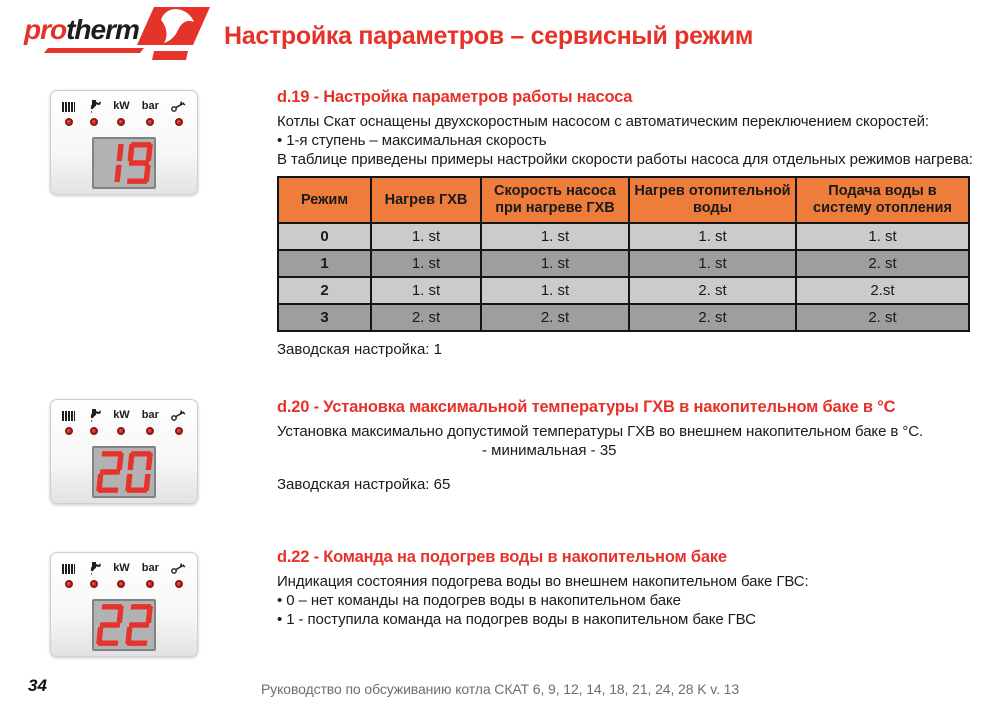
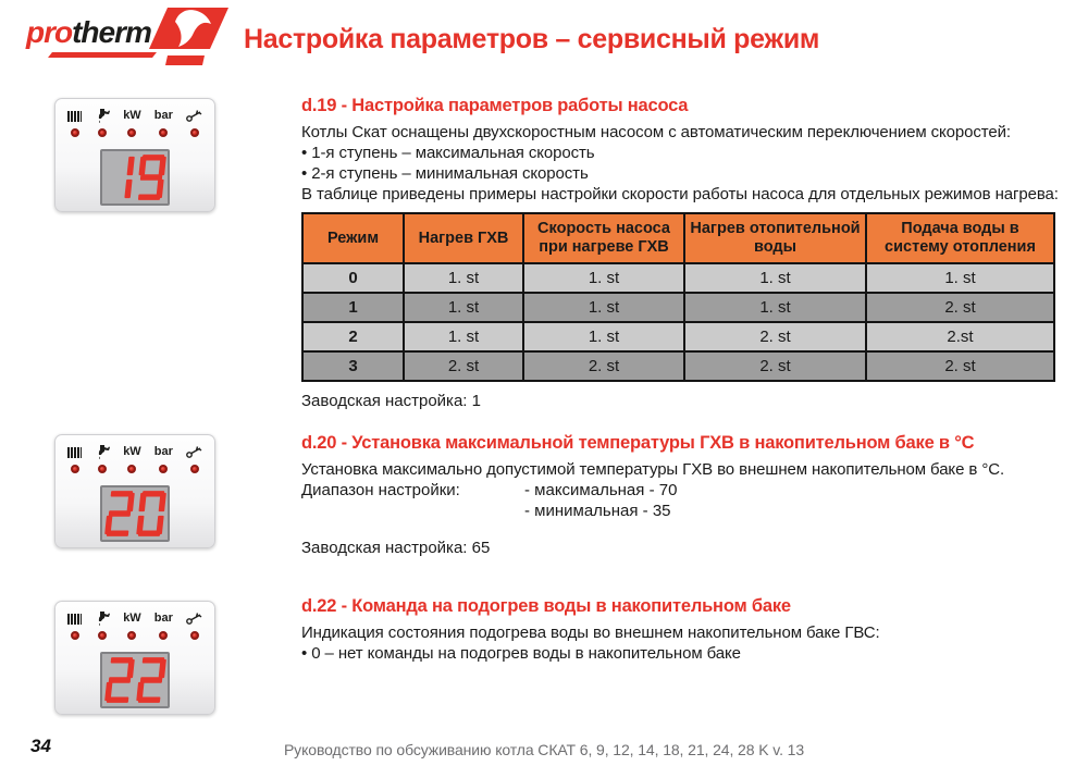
  protherm
  Настройка параметров – сервисный режим
  kW
  bar
  kW
  bar
  kW
  bar
  d.19 - Настройка параметров работы насоса
  Котлы Скат оснащены двухскоростным насосом с автоматическим переключением скоростей:
  • 1-я ступень – максимальная скорость
+ • 2-я ступень – минимальная скорость
  В таблице приведены примеры настройки скорости работы насоса для отдельных режимов нагрева:
  Режим	Нагрев ГХВ	Скорость насоса при нагреве ГХВ	Нагрев отопительной воды	Подача воды в систему отопления
  0	1. st	1. st	1. st	1. st
  1	1. st	1. st	1. st	2. st
  2	1. st	1. st	2. st	2.st
  3	2. st	2. st	2. st	2. st
  Заводская настройка: 1
  d.20 - Установка максимальной температуры ГХВ в накопительном баке в °С
  Установка максимально допустимой температуры ГХВ во внешнем накопительном баке в °С.
+ Диапазон настройки:
+ - максимальная - 70
  - минимальная - 35
  Заводская настройка: 65
  d.22 - Команда на подогрев воды в накопительном баке
  Индикация состояния подогрева воды во внешнем накопительном баке ГВС:
  • 0 – нет команды на подогрев воды в накопительном баке
- • 1 - поступила команда на подогрев воды в накопительном баке ГВС
  34
  Руководство по обсуживанию котла СКАТ 6, 9, 12, 14, 18, 21, 24, 28 K v. 13
